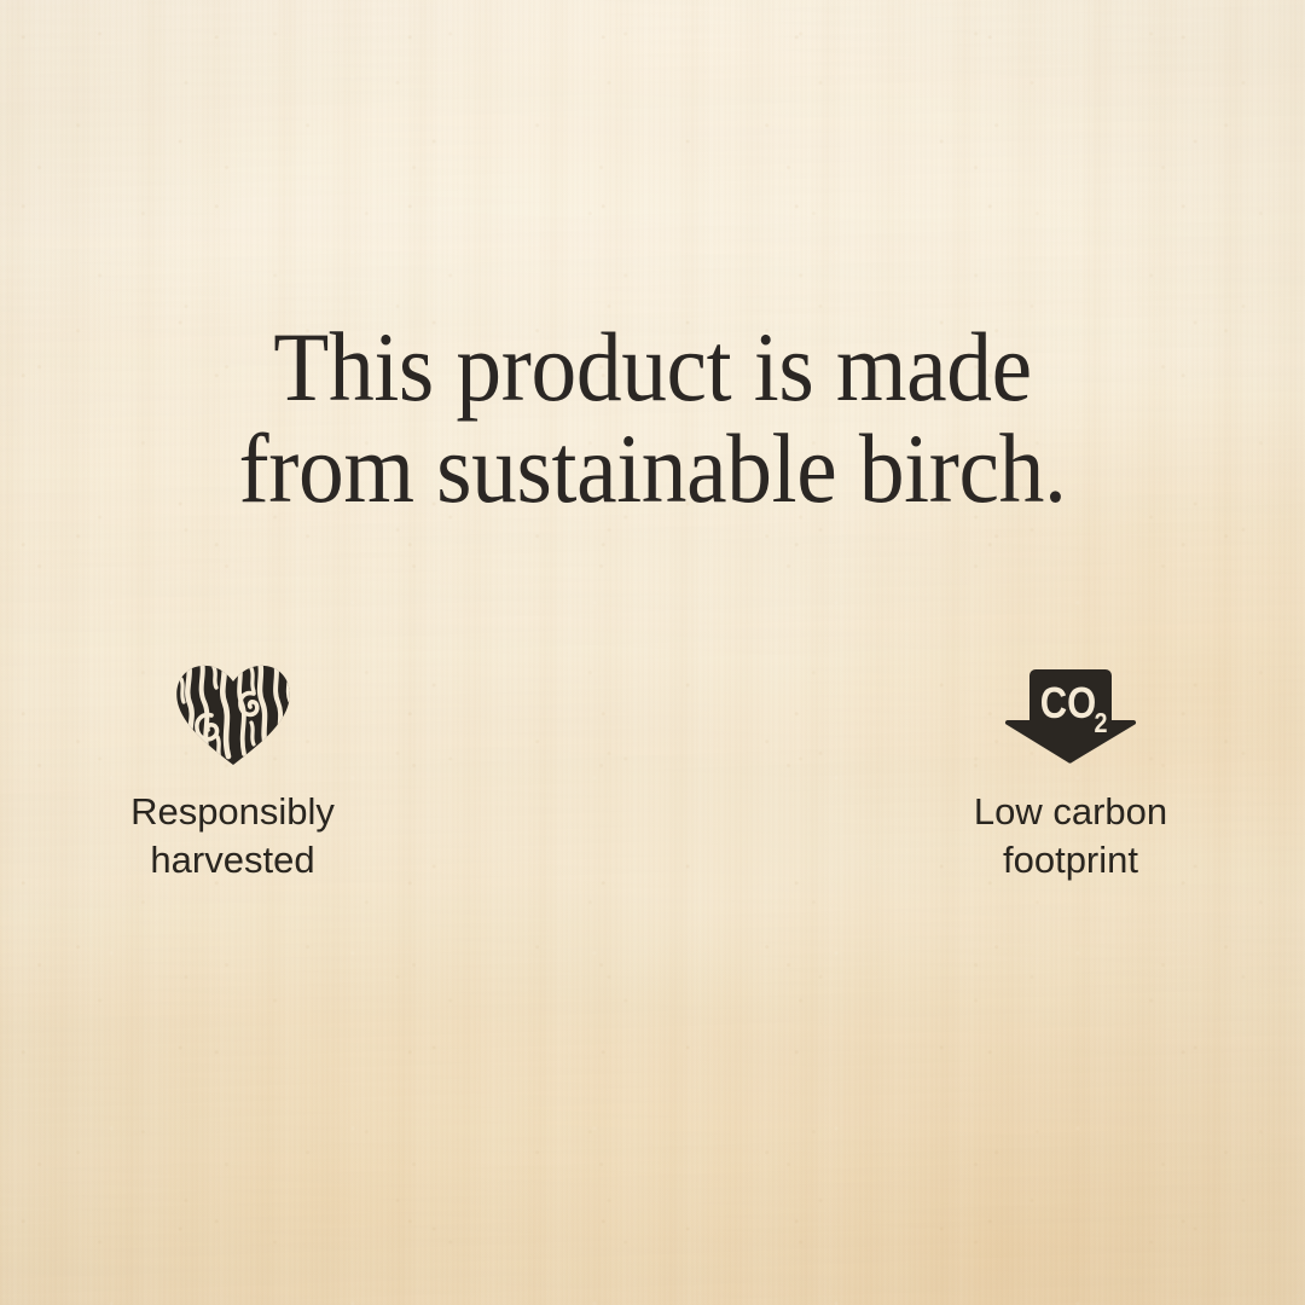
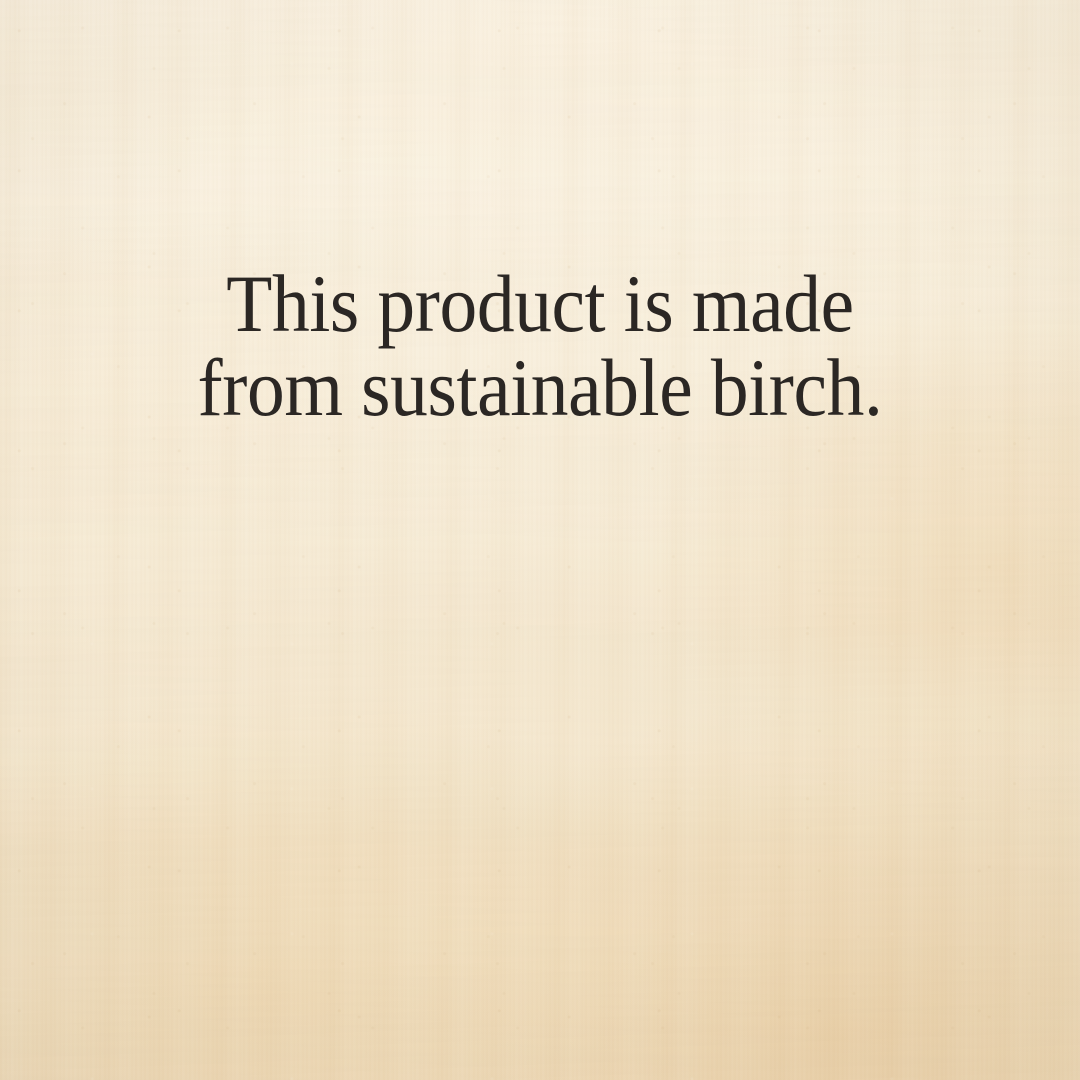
  This product is made
  from sustainable birch.
- Responsibly
- harvested
- CO
- 2
- Low carbon
- footprint
